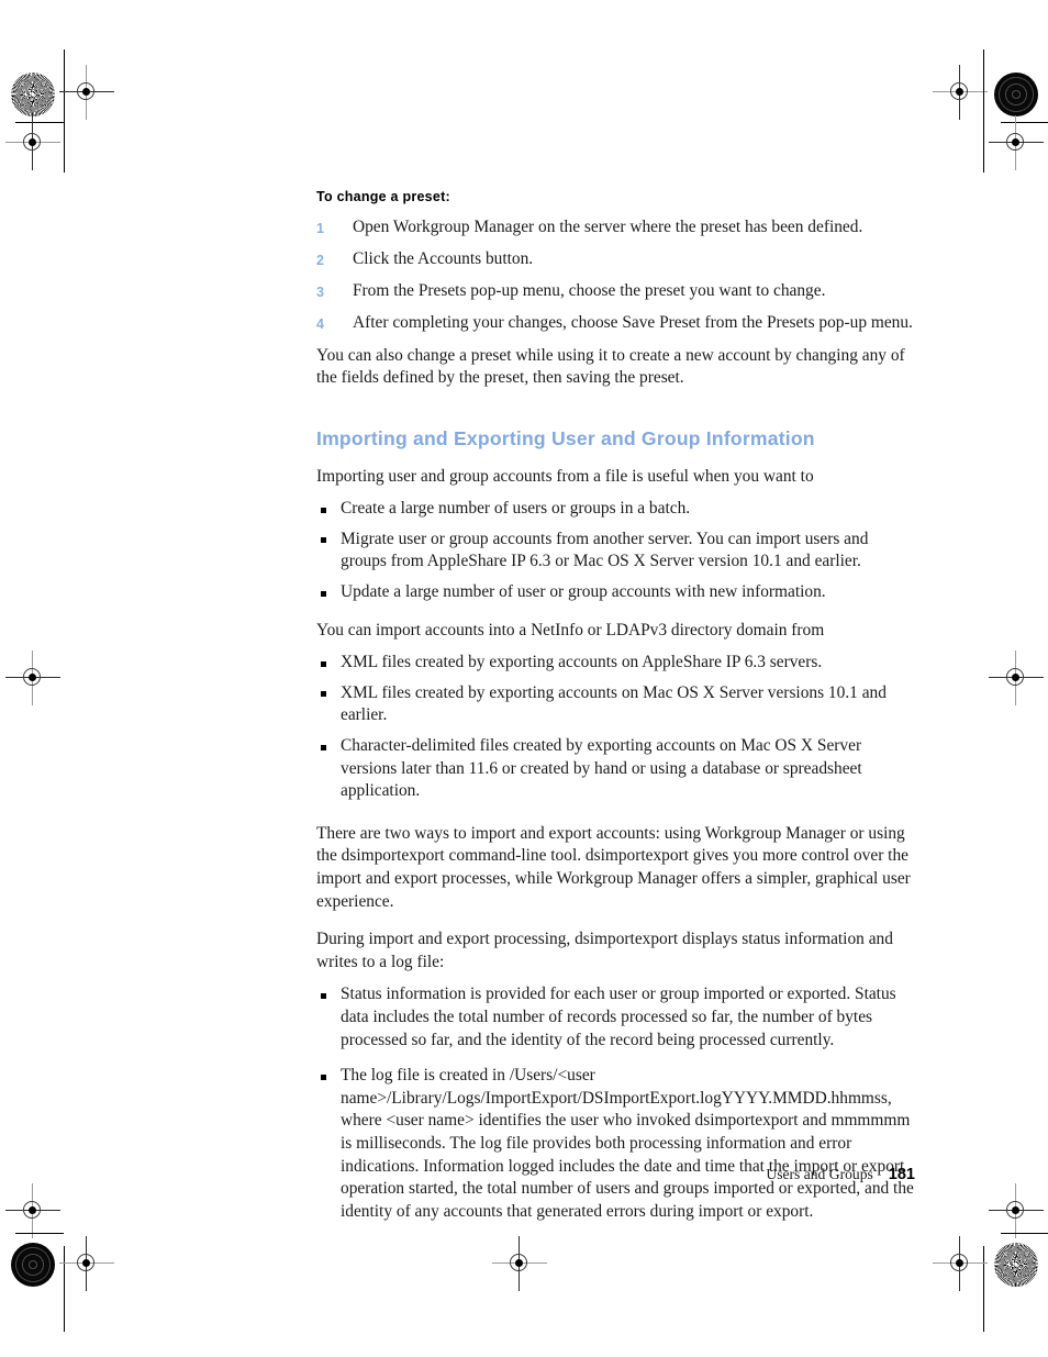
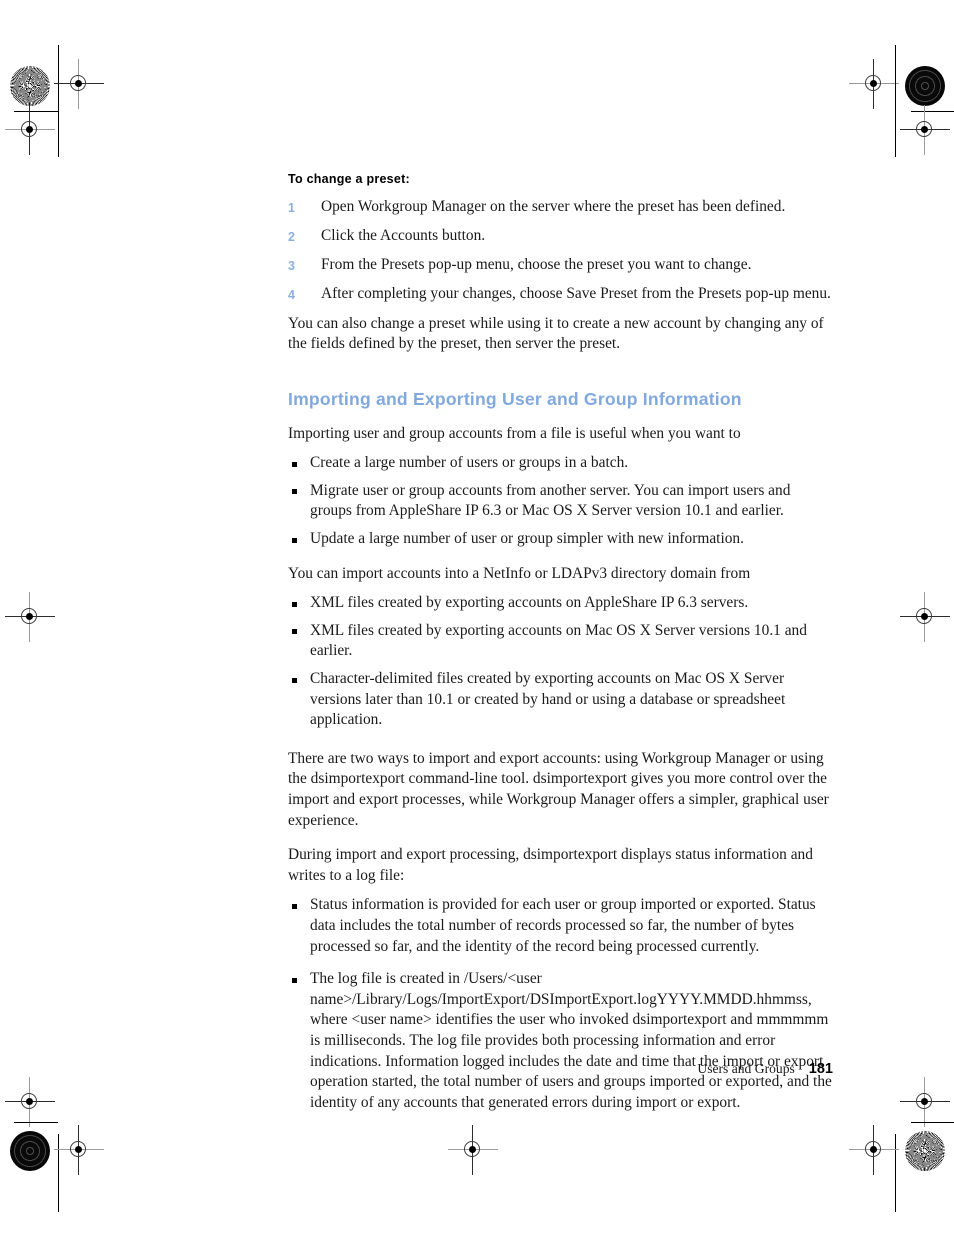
  To change a preset:
  1
  Open Workgroup Manager on the server where the preset has been defined.
  2
  Click the Accounts button.
  3
  From the Presets pop-up menu, choose the preset you want to change.
  4
  After completing your changes, choose Save Preset from the Presets pop-up menu.
- You can also change a preset while using it to create a new account by changing any of the fields defined by the preset, then saving the preset.
+ You can also change a preset while using it to create a new account by changing any of the fields defined by the preset, then server the preset.
  Importing and Exporting User and Group Information
  Importing user and group accounts from a file is useful when you want to
  Create a large number of users or groups in a batch.
  Migrate user or group accounts from another server. You can import users and groups from AppleShare IP 6.3 or Mac OS X Server version 10.1 and earlier.
- Update a large number of user or group accounts with new information.
+ Update a large number of user or group simpler with new information.
  You can import accounts into a NetInfo or LDAPv3 directory domain from
  XML files created by exporting accounts on AppleShare IP 6.3 servers.
  XML files created by exporting accounts on Mac OS X Server versions 10.1 and earlier.
- Character-delimited files created by exporting accounts on Mac OS X Server versions later than 11.6 or created by hand or using a database or spreadsheet application.
+ Character-delimited files created by exporting accounts on Mac OS X Server versions later than 10.1 or created by hand or using a database or spreadsheet application.
  There are two ways to import and export accounts: using Workgroup Manager or using the dsimportexport command-line tool. dsimportexport gives you more control over the import and export processes, while Workgroup Manager offers a simpler, graphical user experience.
  During import and export processing, dsimportexport displays status information and writes to a log file:
  Status information is provided for each user or group imported or exported. Status data includes the total number of records processed so far, the number of bytes processed so far, and the identity of the record being processed currently.
  The log file is created in /Users/<user name>/Library/Logs/ImportExport/DSImportExport.logYYYY.MMDD.hhmmss, where <user name> identifies the user who invoked dsimportexport and mmmmmm is milliseconds. The log file provides both processing information and error indications. Information logged includes the date and time that the import or export operation started, the total number of users and groups imported or exported, and the identity of any accounts that generated errors during import or export.
  Users and Groups 181
